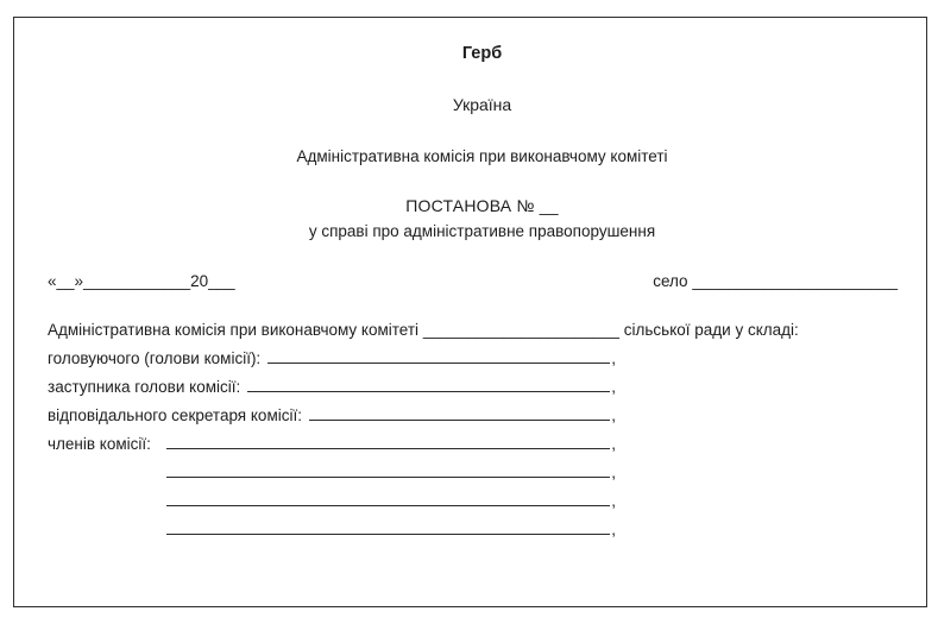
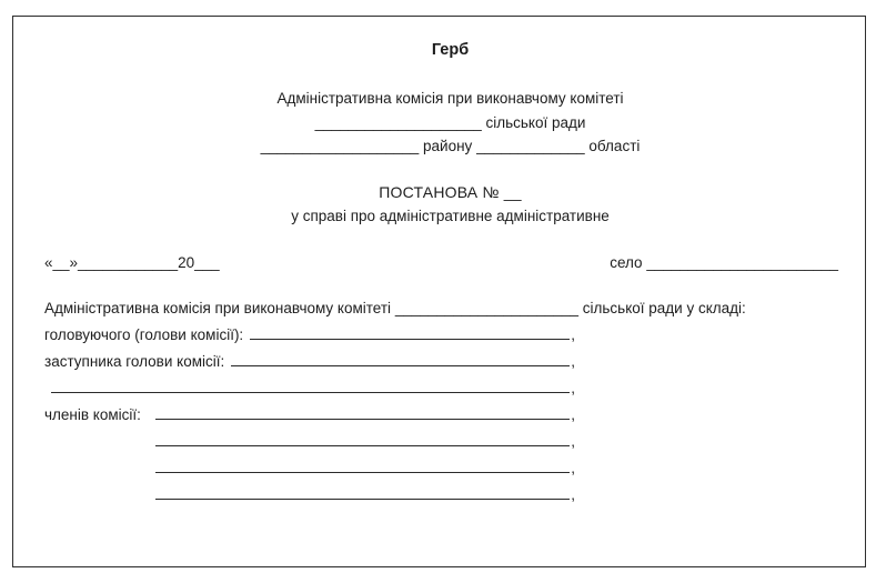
  Герб
- Україна
  Адміністративна комісія при виконавчому комітеті
+ ____________________ сільської ради
+ ___________________ району _____________ області
  ПОСТАНОВА № __
- у справі про адміністративне правопорушення
+ у справі про адміністративне адміністративне
  «__»____________20___
  село _______________________
  Адміністративна комісія при виконавчому комітеті
  ______________________
  сільської ради у складі:
  головуючого (голови комісії):
  ,
  заступника голови комісії:
  ,
- відповідального секретаря комісії:
  ,
  членів комісії:
  ,
  ,
  ,
  ,
